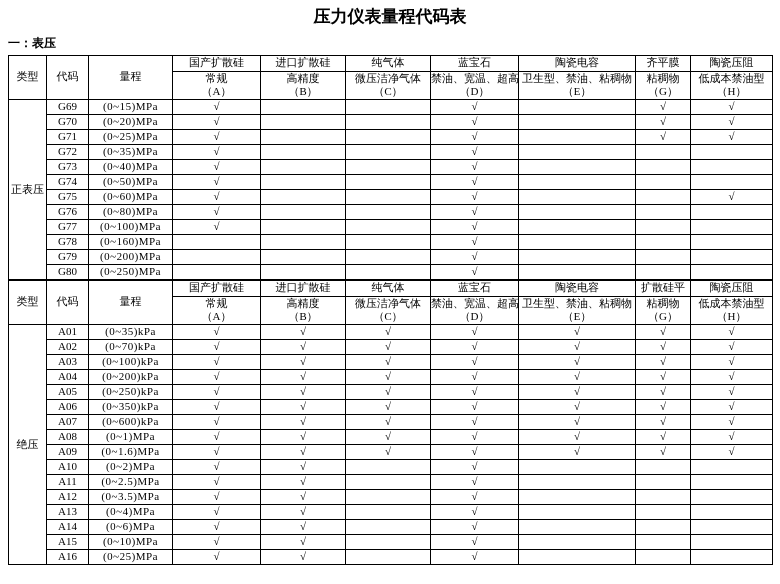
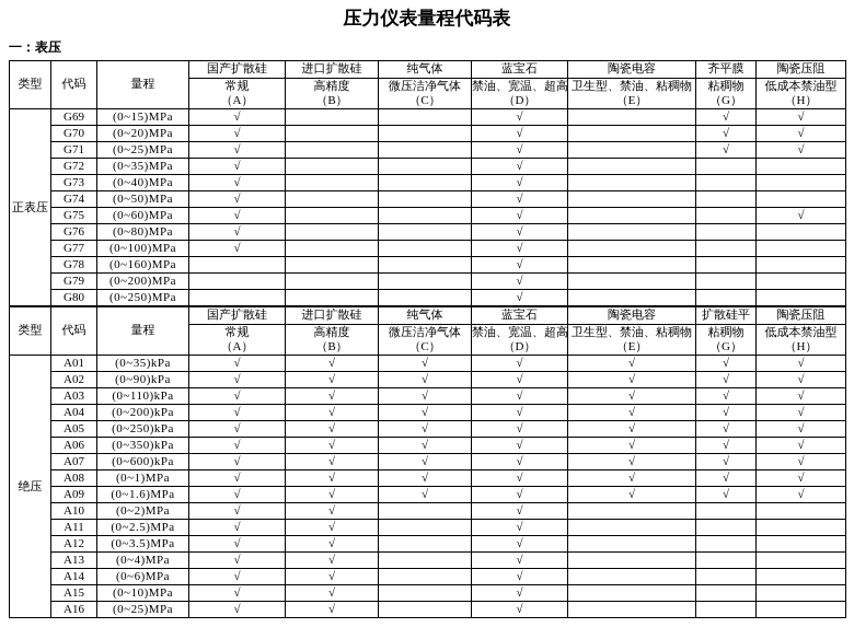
  压力仪表量程代码表
  一：表压
  类型	代码	量程	国产扩散硅	进口扩散硅	纯气体	蓝宝石	陶瓷电容	齐平膜	陶瓷压阻
  常规（A）	高精度（B）	微压洁净气体（C）	禁油、宽温、超高（D）	卫生型、禁油、粘稠物（E）	粘稠物（G）	低成本禁油型（H）
  正表压	G69	(0~15)MPa	√			√		√	√
  G70	(0~20)MPa	√			√		√	√
  G71	(0~25)MPa	√			√		√	√
  G72	(0~35)MPa	√			√
  G73	(0~40)MPa	√			√
  G74	(0~50)MPa	√			√
  G75	(0~60)MPa	√			√			√
  G76	(0~80)MPa	√			√
  G77	(0~100)MPa	√			√
  G78	(0~160)MPa				√
  G79	(0~200)MPa				√
  G80	(0~250)MPa				√
  类型	代码	量程	国产扩散硅	进口扩散硅	纯气体	蓝宝石	陶瓷电容	扩散硅平	陶瓷压阻
  常规（A）	高精度（B）	微压洁净气体（C）	禁油、宽温、超高（D）	卫生型、禁油、粘稠物（E）	粘稠物（G）	低成本禁油型（H）
  绝压	A01	(0~35)kPa	√	√	√	√	√	√	√
- A02	(0~70)kPa	√	√	√	√	√	√	√
+ A02	(0~90)kPa	√	√	√	√	√	√	√
- A03	(0~100)kPa	√	√	√	√	√	√	√
+ A03	(0~110)kPa	√	√	√	√	√	√	√
  A04	(0~200)kPa	√	√	√	√	√	√	√
  A05	(0~250)kPa	√	√	√	√	√	√	√
  A06	(0~350)kPa	√	√	√	√	√	√	√
  A07	(0~600)kPa	√	√	√	√	√	√	√
  A08	(0~1)MPa	√	√	√	√	√	√	√
  A09	(0~1.6)MPa	√	√	√	√	√	√	√
  A10	(0~2)MPa	√	√		√
  A11	(0~2.5)MPa	√	√		√
  A12	(0~3.5)MPa	√	√		√
  A13	(0~4)MPa	√	√		√
  A14	(0~6)MPa	√	√		√
  A15	(0~10)MPa	√	√		√
  A16	(0~25)MPa	√	√		√
